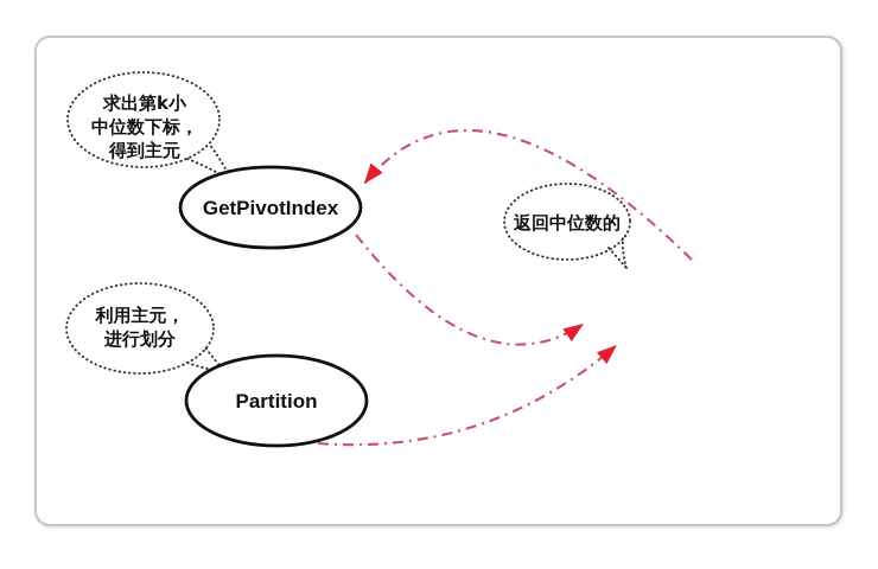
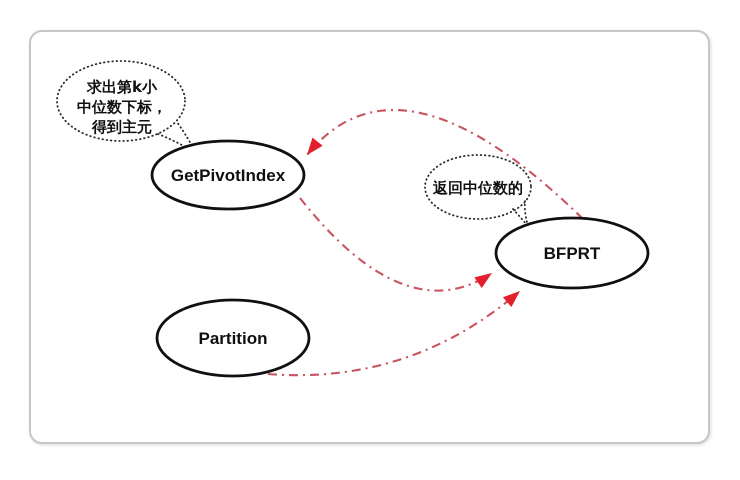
  求出第k小
  中位数下标，
  得到主元
- 利用主元，
- 进行划分
  返回中位数的
  GetPivotIndex
  Partition
+ BFPRT
